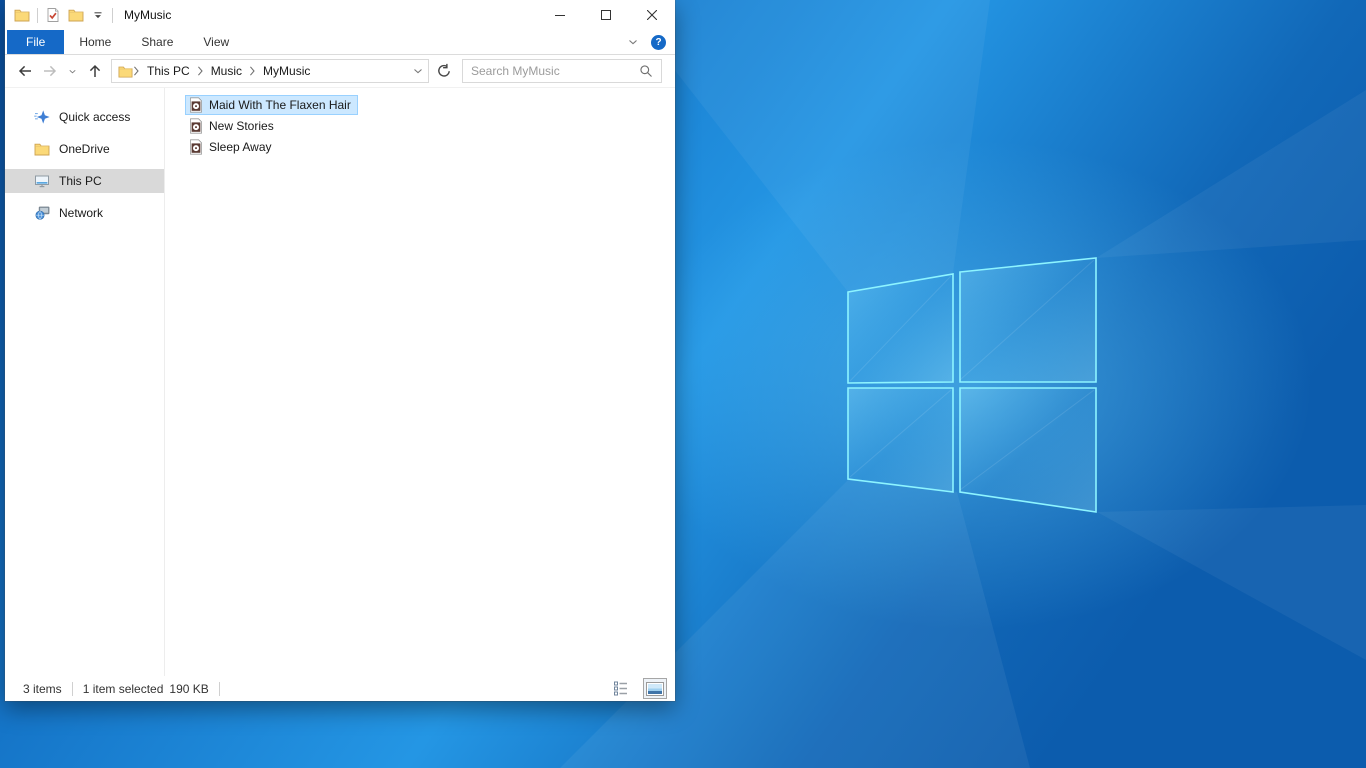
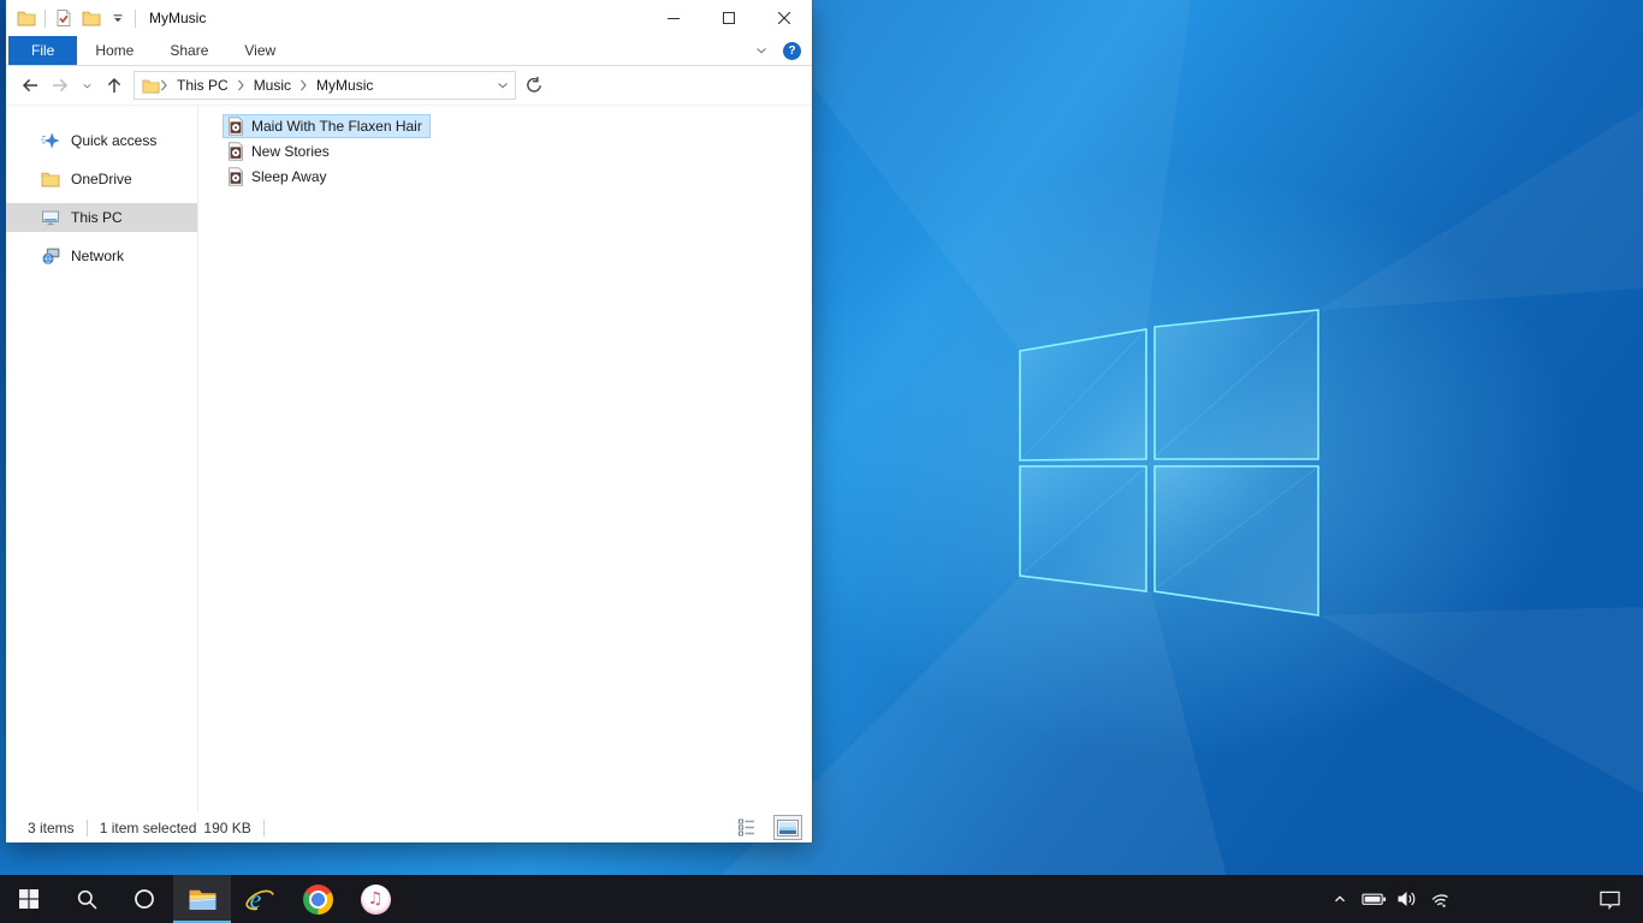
  MyMusic
  File
  Home
  Share
  View
  ?
  This PC
  Music
  MyMusic
- Search MyMusic
  Quick access
  OneDrive
  This PC
  Network
  Maid With The Flaxen Hair
  New Stories
  Sleep Away
  3 items
  1 item selected
  190 KB
+ ♫
